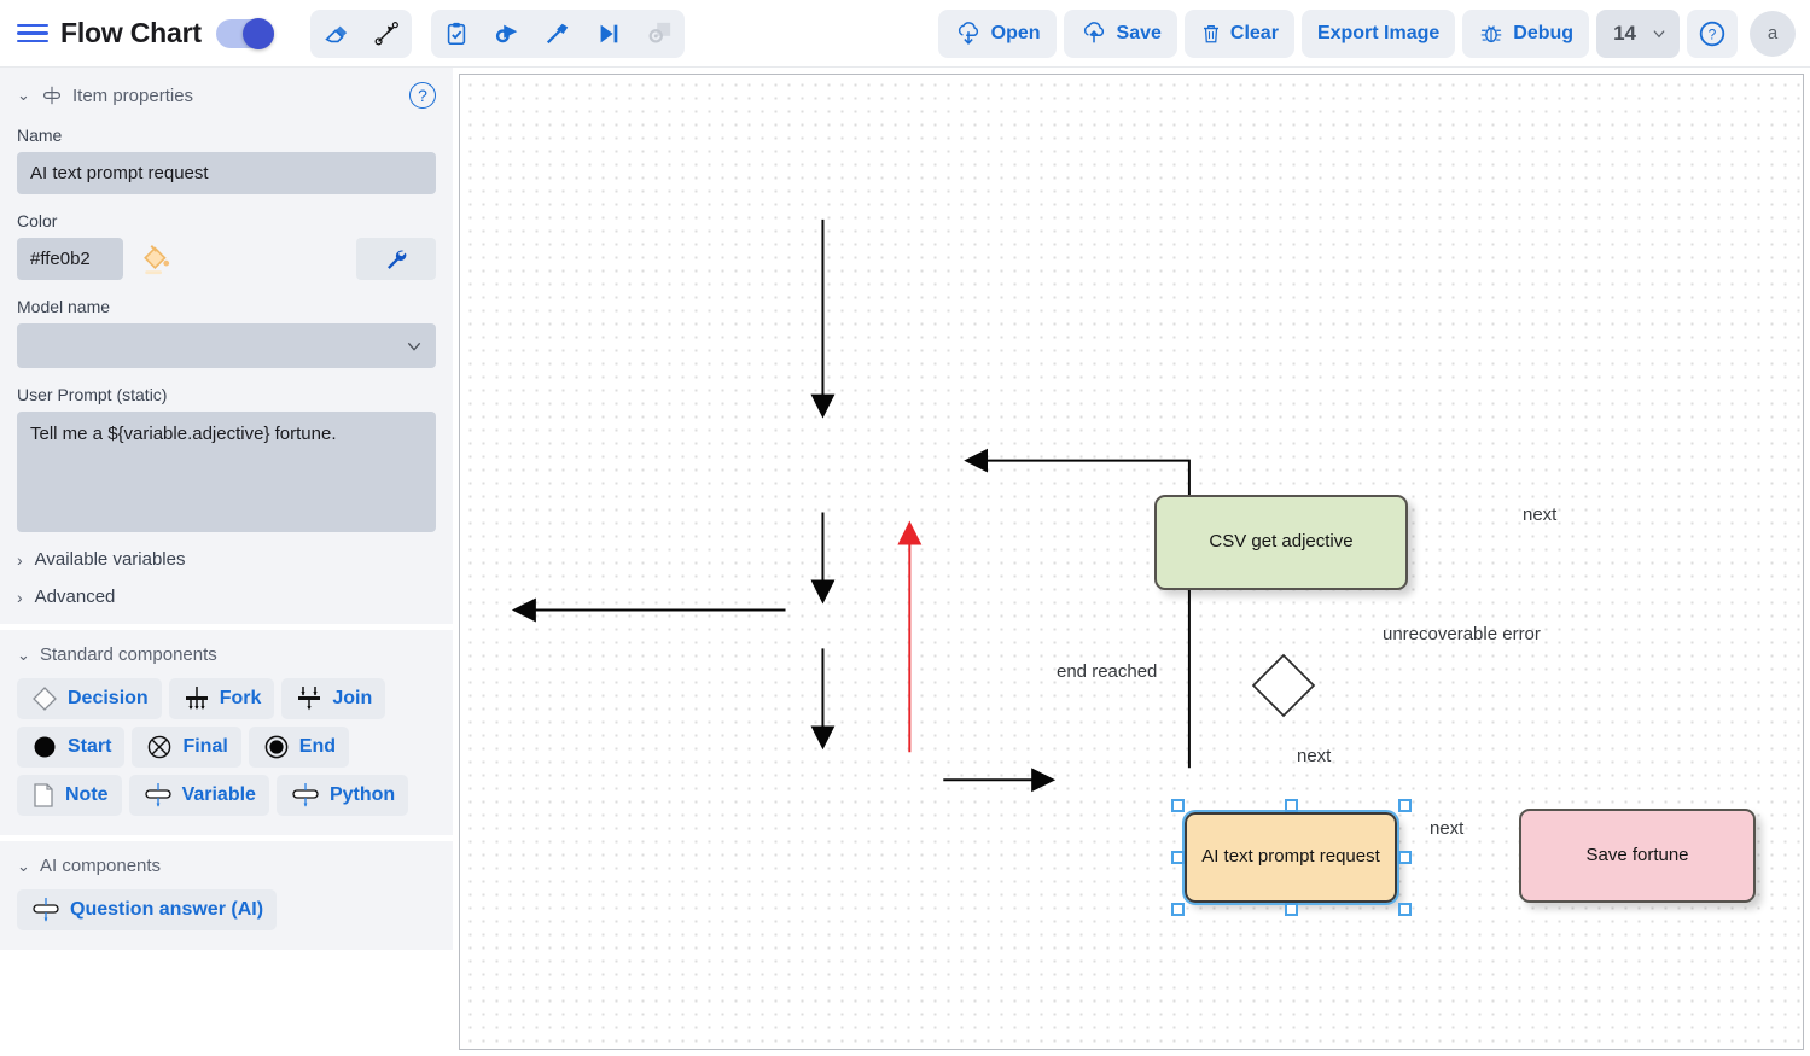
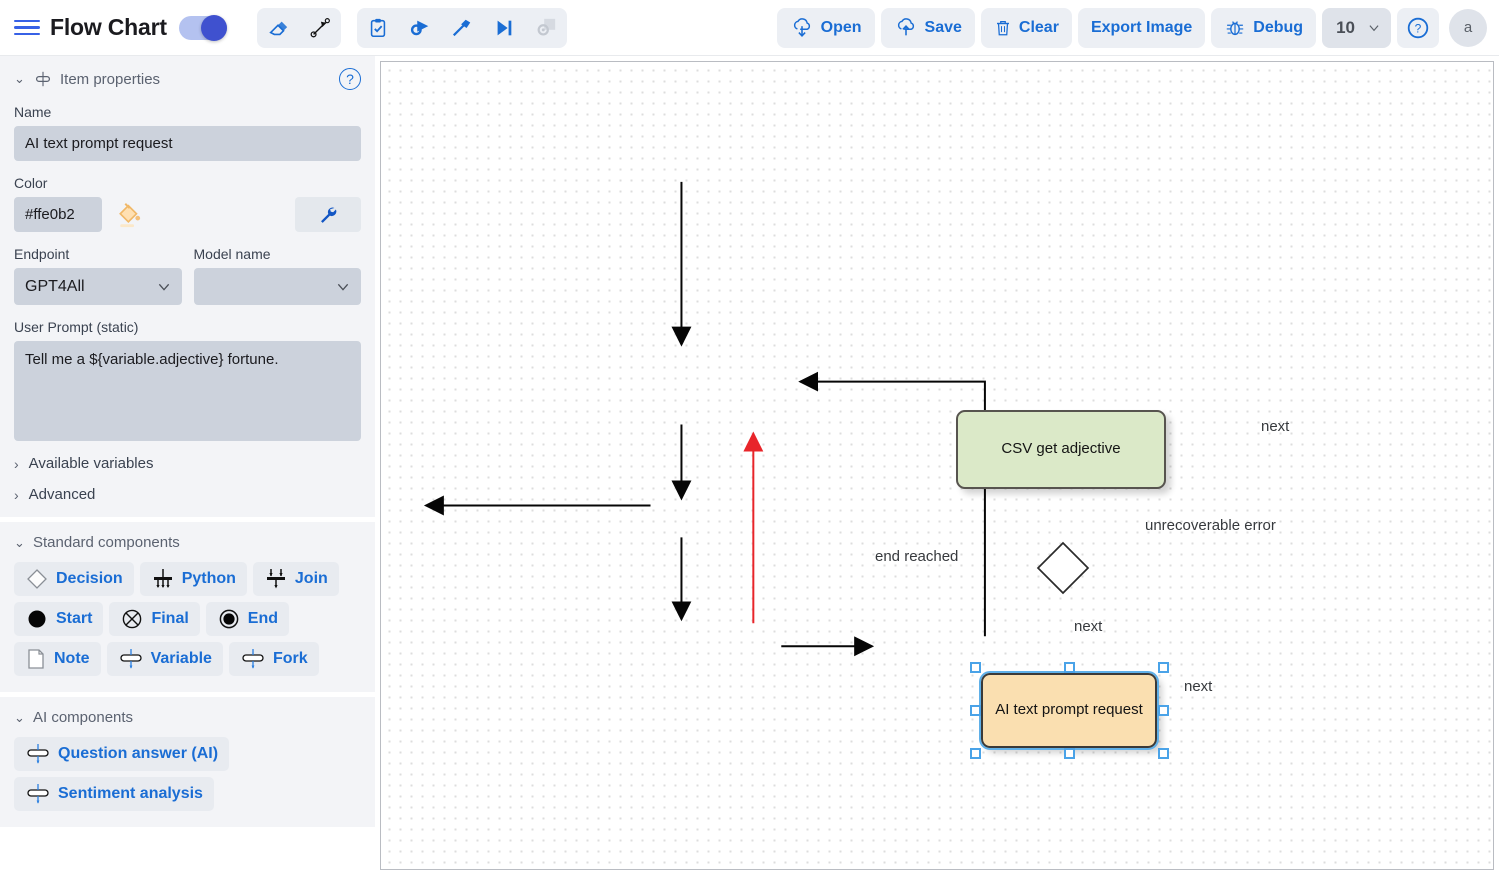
  Flow Chart
  Open
  Save
  Clear
  Export Image
  Debug
- 14
+ 10
  ?
  a
  ⌄
  Item properties
  ?
  Name
  AI text prompt request
  Color
  #ffe0b2
+ Endpoint
+ GPT4All
  Model name
  User Prompt (static)
  Tell me a ${variable.adjective} fortune.
  ›
  Available variables
  ›
  Advanced
  ⌄
  Standard components
  Decision
- Fork
+ Python
  Join
  Start
  Final
  End
  Note
  Variable
- Python
+ Fork
  ⌄
  AI components
  Question answer (AI)
+ Sentiment analysis
  CSV get adjective
  AI text prompt request
- Save fortune
  next
  unrecoverable error
  end reached
  next
  next
